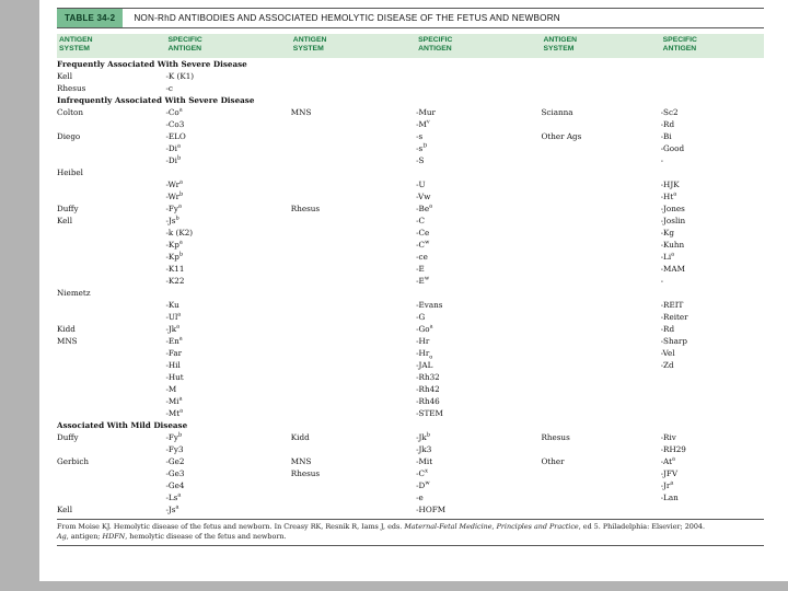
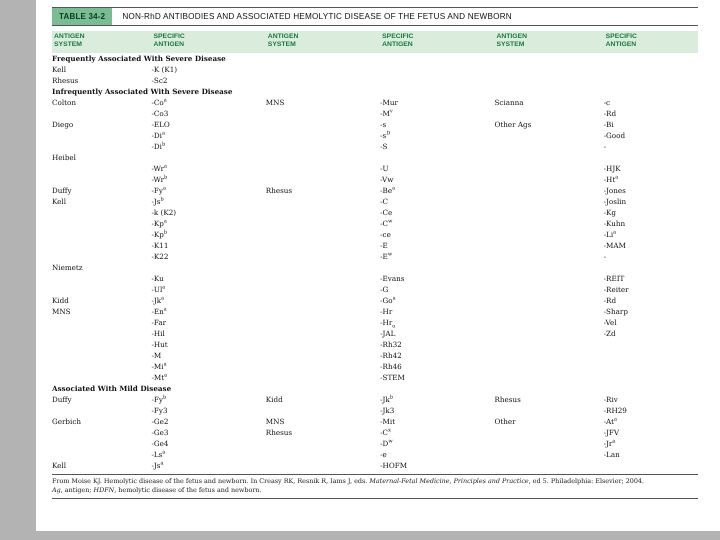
  TABLE 34-2
  NON-RhD ANTIBODIES AND ASSOCIATED HEMOLYTIC DISEASE OF THE FETUS AND NEWBORN
  Frequently Associated With Severe Disease
  Kell	-K (K1)
- Rhesus	-c
+ Rhesus	-Sc2
  Infrequently Associated With Severe Disease
- Colton	-Co	MNS	-Mur	Scianna	-Sc2
+ Colton	-Co	MNS	-Mur	Scianna	-c
  	-Co3		-M		-Rd
  Diego	-ELO		-s	Other Ags	-Bi
  	-Di		-s		-Good
  	-Di		-S		-
  Heibel
  	-Wr		-U		-HJK
  	-Wr		-Vw		-Ht
  Duffy	-Fy	Rhesus	-Be		-Jones
  Kell	-Js		-C		-Joslin
  	-k (K2)		-Ce		-Kg
  	-Kp		-C		-Kuhn
  	-Kp		-ce		-Li
  	-K11		-E		-MAM
  	-K22		-E		-
  Niemetz
  	-Ku		-Evans		-REIT
  	-Ul		-G		-Reiter
  Kidd	-Jk		-Go		-Rd
  MNS	-En		-Hr		-Sharp
  	-Far		-Hr		-Vel
  	-Hil		-JAL		-Zd
  	-Hut		-Rh32
  	-M		-Rh42
  	-Mi		-Rh46
  	-Mt		-STEM
  Associated With Mild Disease
  Duffy	-Fy	Kidd	-Jk	Rhesus	-Riv
  	-Fy3		-Jk3		-RH29
  Gerbich	-Ge2	MNS	-Mit	Other	-At
  	-Ge3	Rhesus	-C		-JFV
  	-Ge4		-D		-Jr
  	-Ls		-e		-Lan
  Kell	-Js		-HOFM
  From Moise KJ. Hemolytic disease of the fetus and newborn. In Creasy RK, Resnik R, Iams J, eds. Maternal-Fetal Medicine, Principles and Practice, ed 5. Philadelphia: Elsevier; 2004.
  Ag, antigen; HDFN, hemolytic disease of the fetus and newborn.
